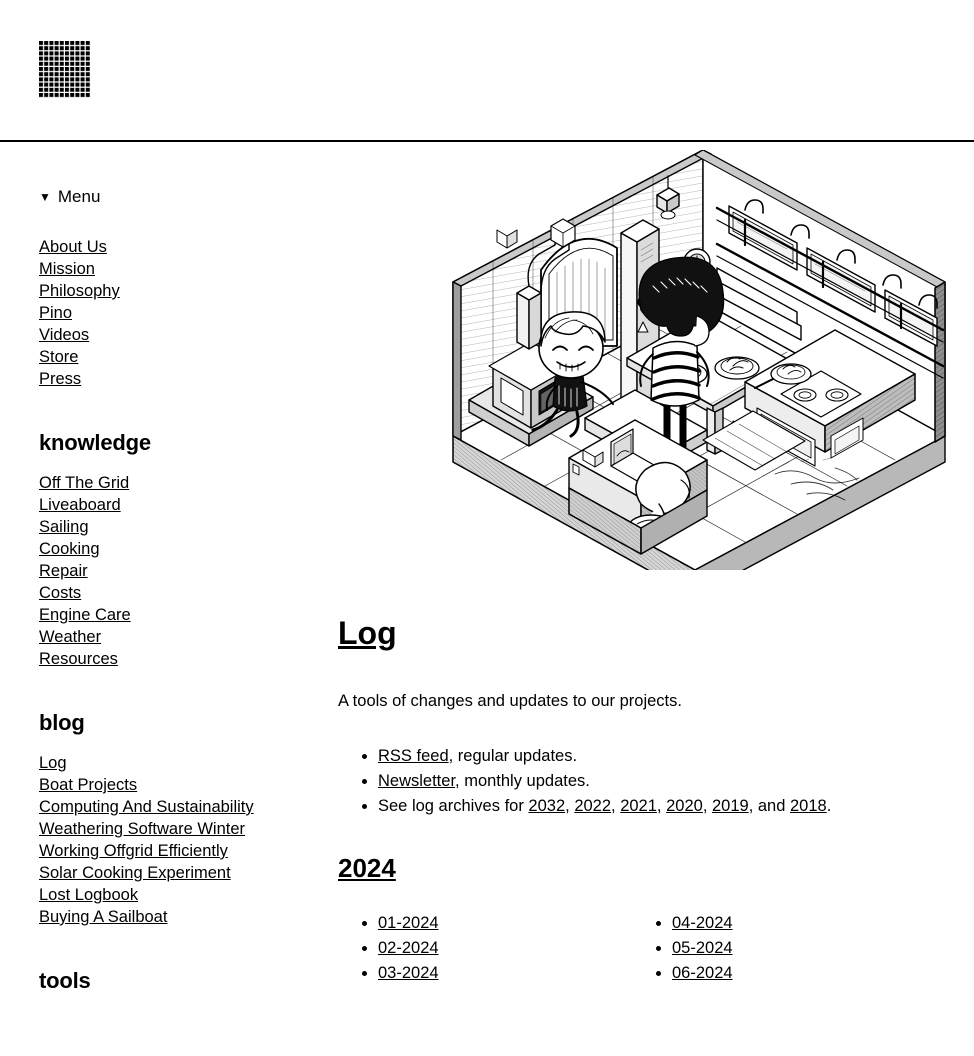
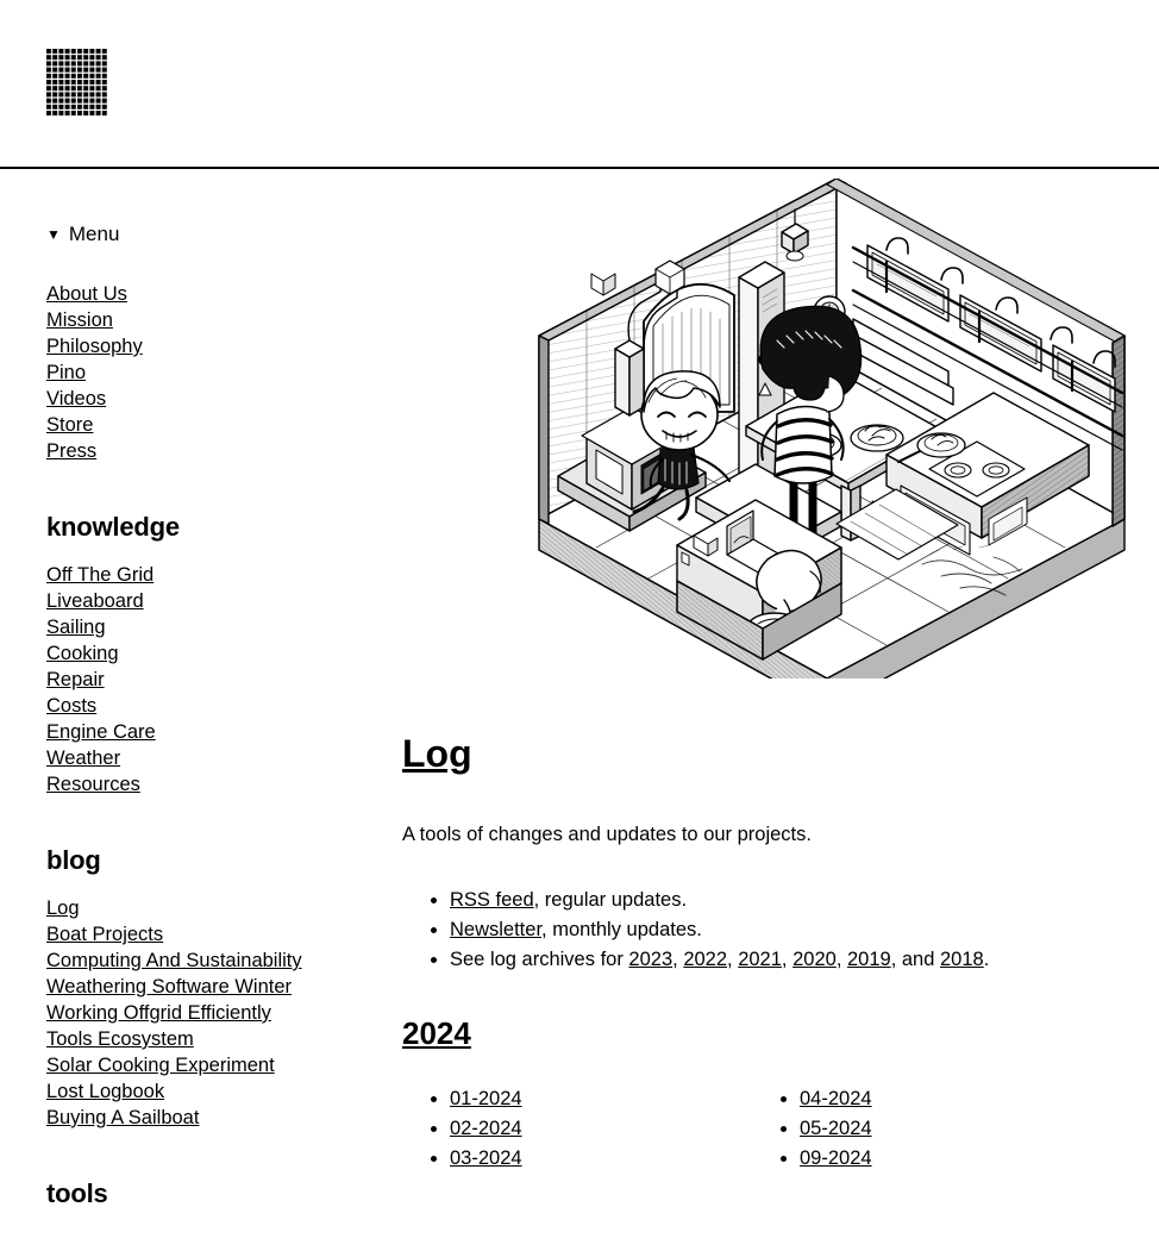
  ▼
  Menu
  About Us
  Mission
  Philosophy
  Pino
  Videos
  Store
  Press
  knowledge
  Off The Grid
  Liveaboard
  Sailing
  Cooking
  Repair
  Costs
  Engine Care
  Weather
  Resources
  blog
  Log
  Boat Projects
  Computing And Sustainability
  Weathering Software Winter
  Working Offgrid Efficiently
+ Tools Ecosystem
  Solar Cooking Experiment
  Lost Logbook
  Buying A Sailboat
  tools
  Log
  A tools of changes and updates to our projects.
  RSS feed, regular updates.
  Newsletter, monthly updates.
- See log archives for 2032, 2022, 2021, 2020, 2019, and 2018.
+ See log archives for 2023, 2022, 2021, 2020, 2019, and 2018.
  2024
  01-2024
  02-2024
  03-2024
  04-2024
  05-2024
- 06-2024
+ 09-2024
